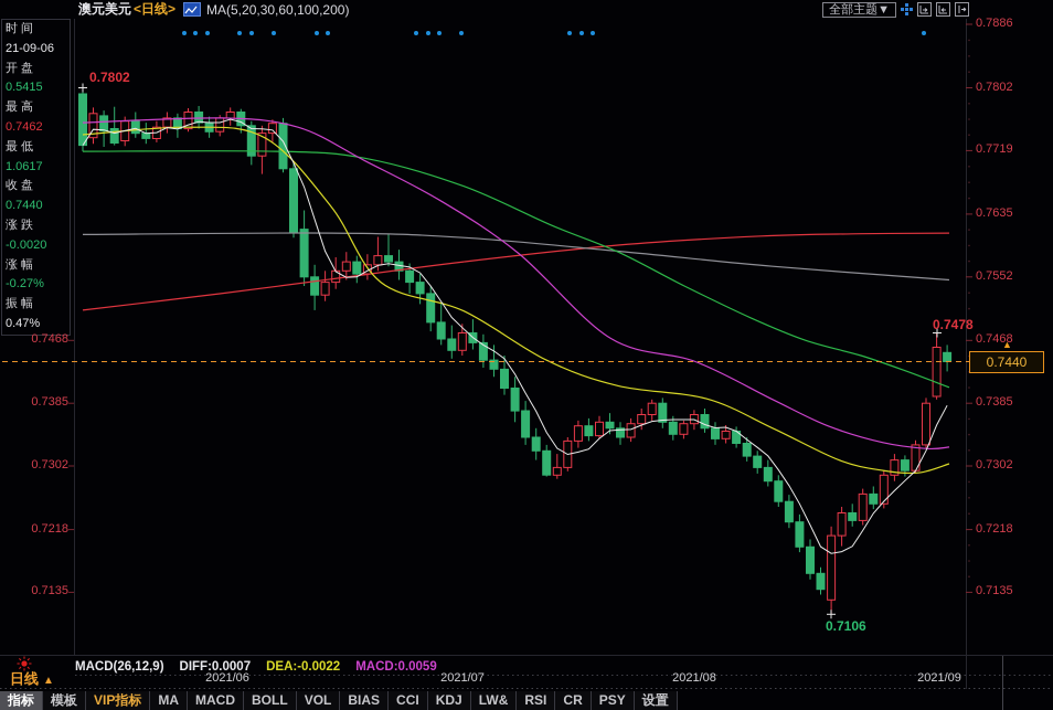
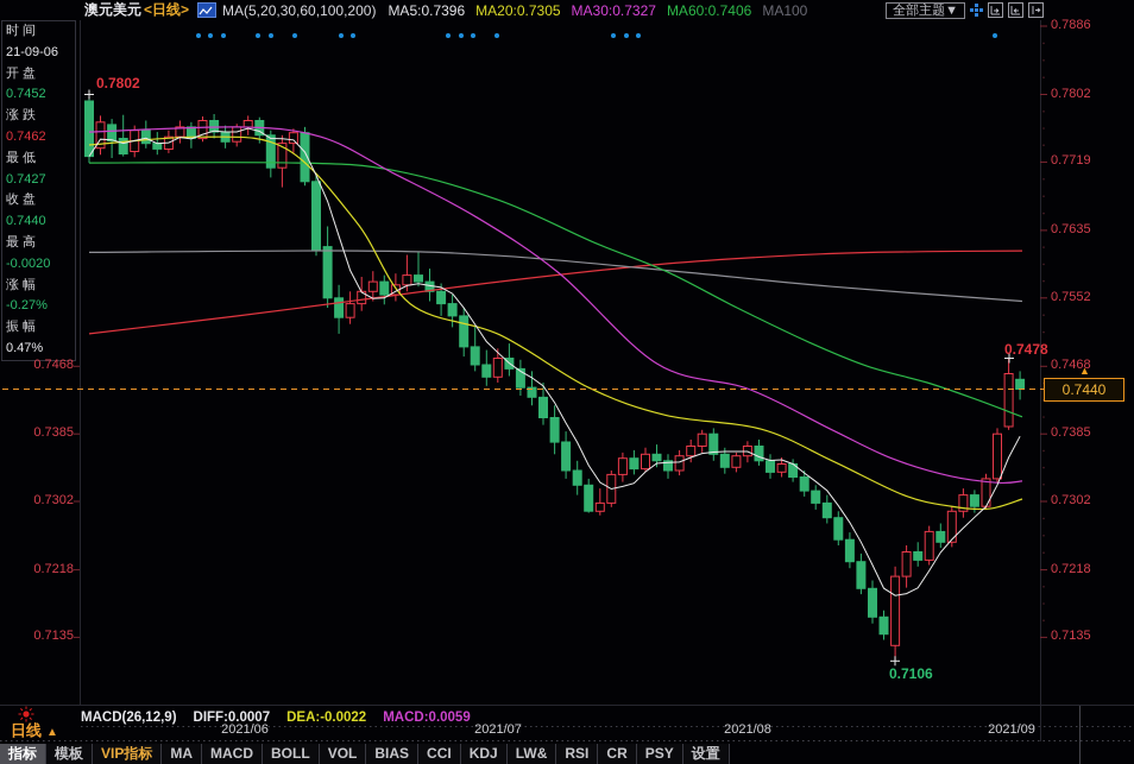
  澳元美元
  <日线>
  MA(5,20,30,60,100,200)
+ MA5:0.7396 MA20:0.7305 MA30:0.7327 MA60:0.7406 MA100
  全部主题▼
  时 间
  21-09-06
  开 盘
- 0.5415
+ 0.7452
- 最 高
+ 涨 跌
  0.7462
  最 低
- 1.0617
+ 0.7427
  收 盘
  0.7440
- 涨 跌
+ 最 高
  -0.0020
  涨 幅
  -0.27%
  振 幅
  0.47%
  0.7886
  0.7802
  0.7719
  0.7635
  0.7552
  0.7468
  0.7385
  0.7302
  0.7218
  0.7135
  0.7468
  0.7385
  0.7302
  0.7218
  0.7135
  2021/06
  2021/07
  2021/08
  2021/09
  0.7802
  0.7478
  0.7106
  ▲
  0.7440
  MACD(26,12,9)
  DIFF:0.0007
  DEA:-0.0022
  MACD:0.0059
  日线 ▲
  指标
  模板
  VIP指标
  MA
  MACD
  BOLL
  VOL
  BIAS
  CCI
  KDJ
  LW&
  RSI
  CR
  PSY
  设置
